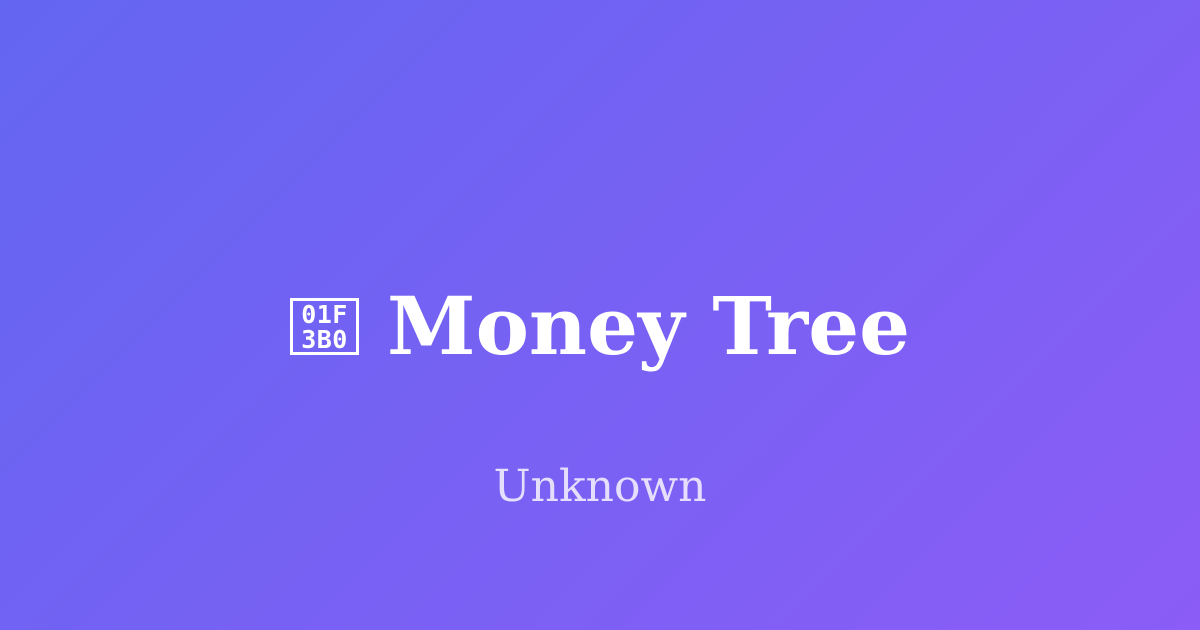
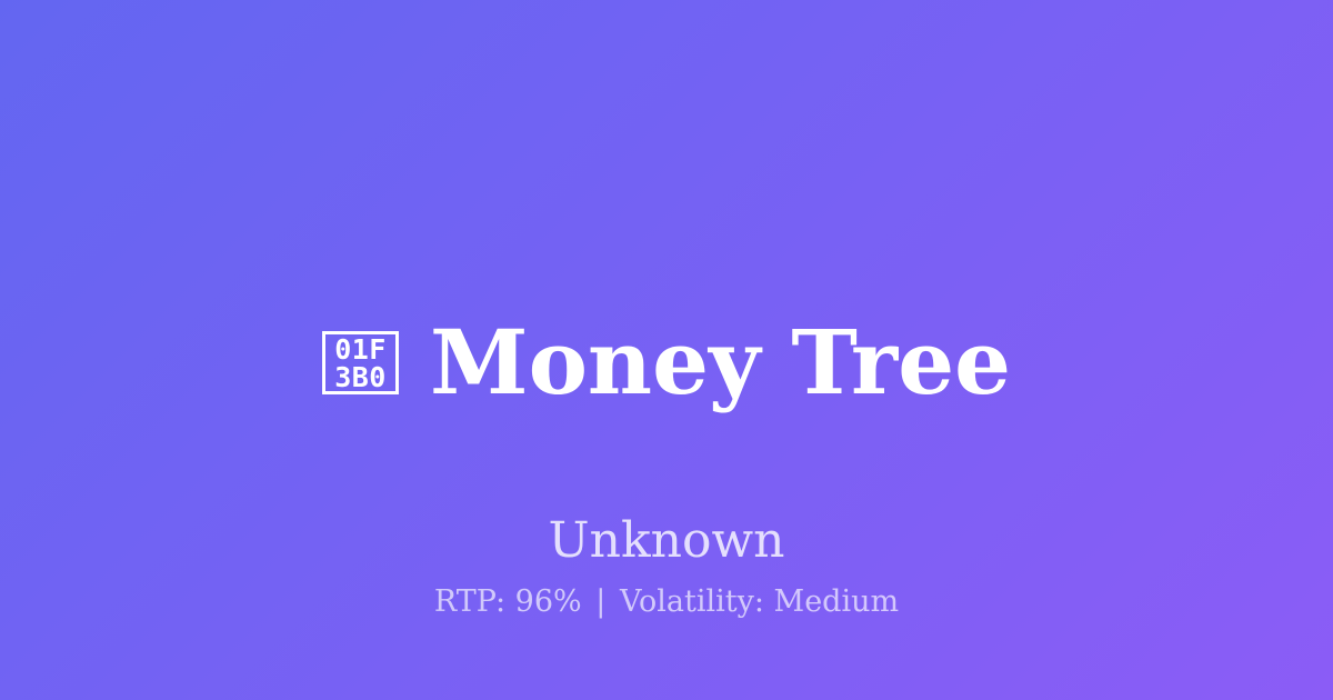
  01F
  3B0
  Money Tree
  Unknown
+ RTP: 96% | Volatility: Medium
